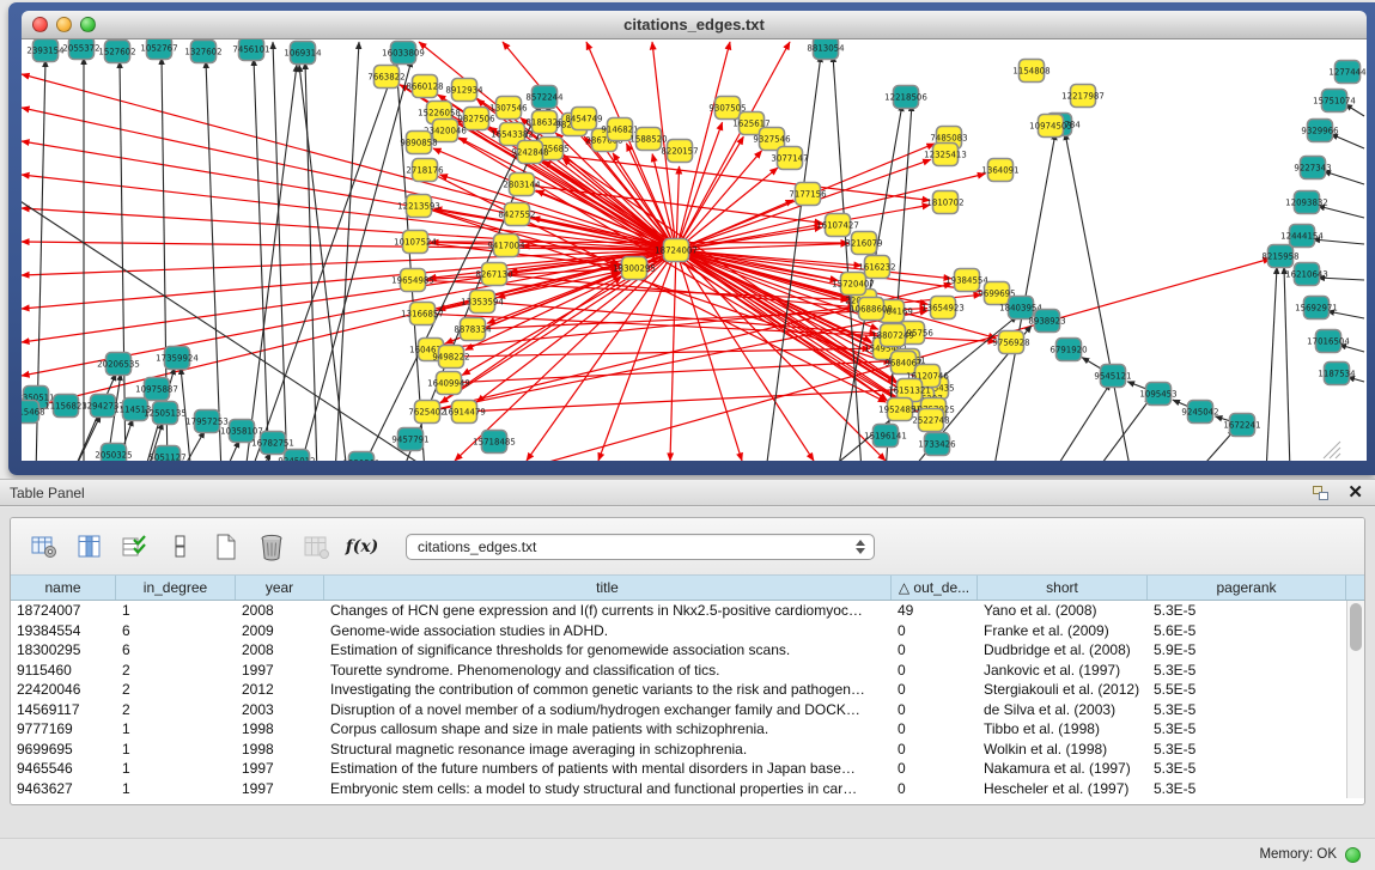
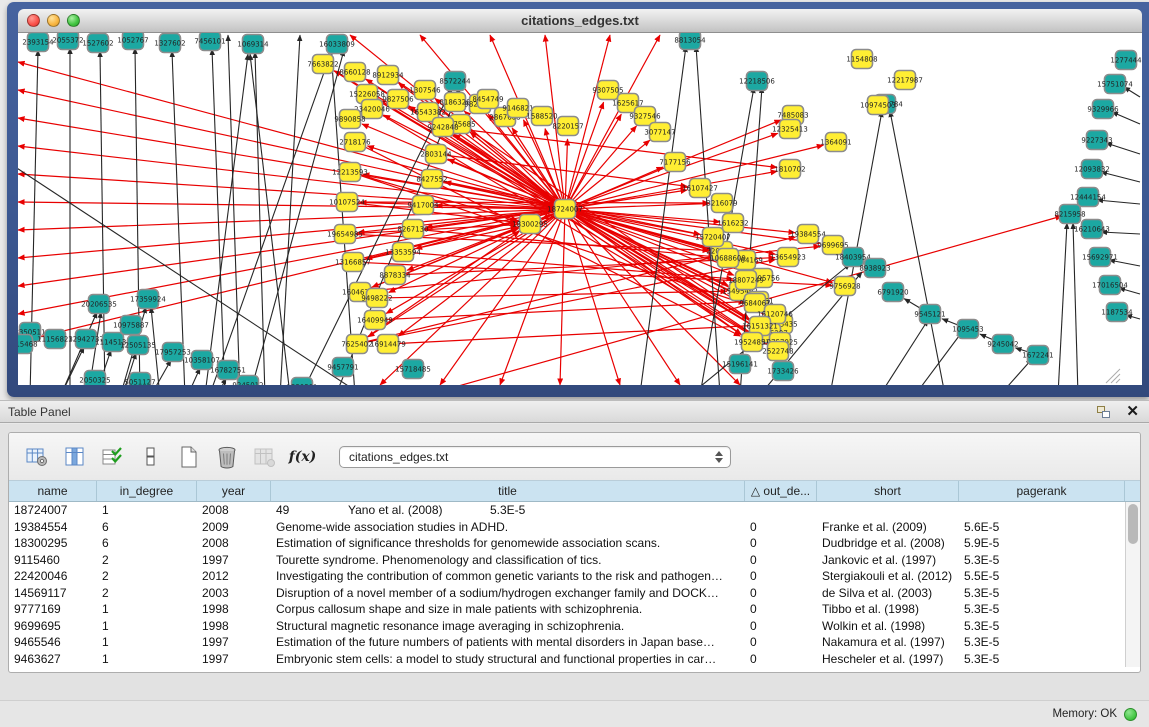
  citations_edges.txt
  2393154
  2055372
  1527602
  1052767
  1327602
  7456101
  1069314
  16033809
  8572244
  8813054
  12218506
  7663822
  8660128
  8912934
  15226058
  9827506
  1307546
  16543382
  8186328
  75685
  8454749
  914682
  1588520
  8220157
  9307505
  1625617
  9327546
  3077147
  7177156
  1154808
  12217987
  10974503
  7485083
  12325413
  1364091
  16107427
  3216079
  1616232
  1810702
  154954
  15720407
  10688609
  18807249
  13654923
  19384554
  9699695
  9756928
  9684067
  16120746
  16151321
  19524851
  2522748
  15196141
  1733426
  18403954
  8938923
  3420046
  9890858
  2718176
  12213593
  10107524
  19654985
  13166857
  16409949
  7625402
  9457791
  9242848
  2803144
  8427552
  9417004
  8267130
  13353594
  8878334
  9498222
  16914479
  15718485
  18724007
  18300295
  20206535
  17359924
  10975887
  12942737
  1114513
  12505135
  17957253
  10358107
  16782751
  350511
  15468
  11156823
  2050325
  5051127
  6791920
  9545121
  1095453
  9245042
  1672241
  1277444
  15751074
  9329966
  9227343
  12093832
  12444154
  8215958
  16210643
  15692971
  17016504
  1187534
  Table Panel
  ✕
  f(x)
  citations_edges.txt
  name
  in_degree
  year
  title
  △ out_de...
  short
  pagerank
  18724007
  1
  2008
- Changes of HCN gene expression and I(f) currents in Nkx2.5-positive cardiomyoc…
  49
  Yano et al. (2008)
  5.3E-5
  19384554
  6
  2009
  Genome-wide association studies in ADHD.
  0
  Franke et al. (2009)
  5.6E-5
  18300295
  6
  2008
  Estimation of significance thresholds for genomewide association scans.
  0
  Dudbridge et al. (2008)
  5.9E-5
  9115460
  2
  1997
  Tourette syndrome. Phenomenology and classification of tics.
  0
  Jankovic et al. (1997)
  5.3E-5
  22420046
  2
  2012
  Investigating the contribution of common genetic variants to the risk and pathogen…
  0
  Stergiakouli et al. (2012)
  5.5E-5
  14569117
  2
  2003
  Disruption of a novel member of a sodium/hydrogen exchanger family and DOCK…
  0
  de Silva et al. (2003)
  5.3E-5
  9777169
  1
  1998
  Corpus callosum shape and size in male patients with schizophrenia.
  0
  Tibbo et al. (1998)
  5.3E-5
  9699695
  1
  1998
  Structural magnetic resonance image averaging in schizophrenia.
  0
  Wolkin et al. (1998)
  5.3E-5
  9465546
  1
  1997
  Estimation of the future numbers of patients with mental disorders in Japan base…
  0
  Nakamura et al. (1997)
  5.3E-5
  9463627
  1
  1997
  Embryonic stem cells: a model to study structural and functional properties in car…
  0
  Hescheler et al. (1997)
  5.3E-5
  Memory: OK
